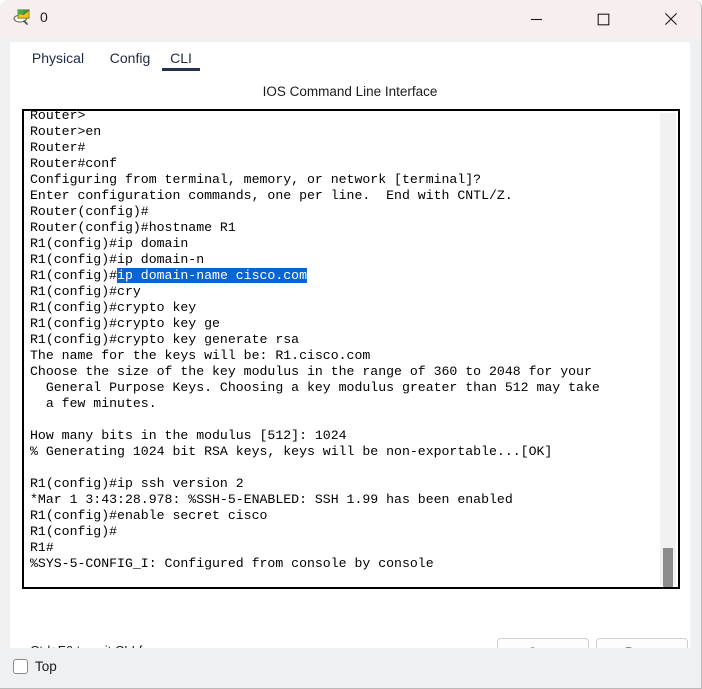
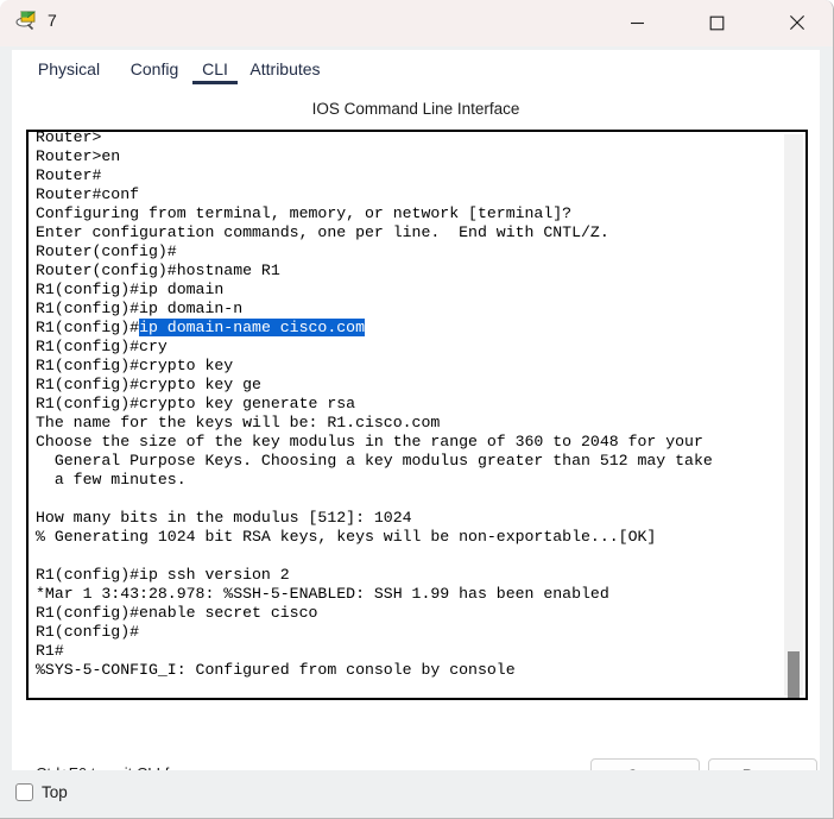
- 0
+ 7
  Physical
  Config
  CLI
+ Attributes
  IOS Command Line Interface
  Router>
  Router>en
  Router#
  Router#conf
  Configuring from terminal, memory, or network [terminal]?
  Enter configuration commands, one per line. End with CNTL/Z.
  Router(config)#
  Router(config)#hostname R1
  R1(config)#ip domain
  R1(config)#ip domain-n
  R1(config)#ip domain-name cisco.com
  R1(config)#cry
  R1(config)#crypto key
  R1(config)#crypto key ge
  R1(config)#crypto key generate rsa
  The name for the keys will be: R1.cisco.com
  Choose the size of the key modulus in the range of 360 to 2048 for your
  General Purpose Keys. Choosing a key modulus greater than 512 may take
  a few minutes.
  How many bits in the modulus [512]: 1024
  % Generating 1024 bit RSA keys, keys will be non-exportable...[OK]
  R1(config)#ip ssh version 2
  *Mar 1 3:43:28.978: %SSH-5-ENABLED: SSH 1.99 has been enabled
  R1(config)#enable secret cisco
  R1(config)#
  R1#
  %SYS-5-CONFIG_I: Configured from console by console
  Top
